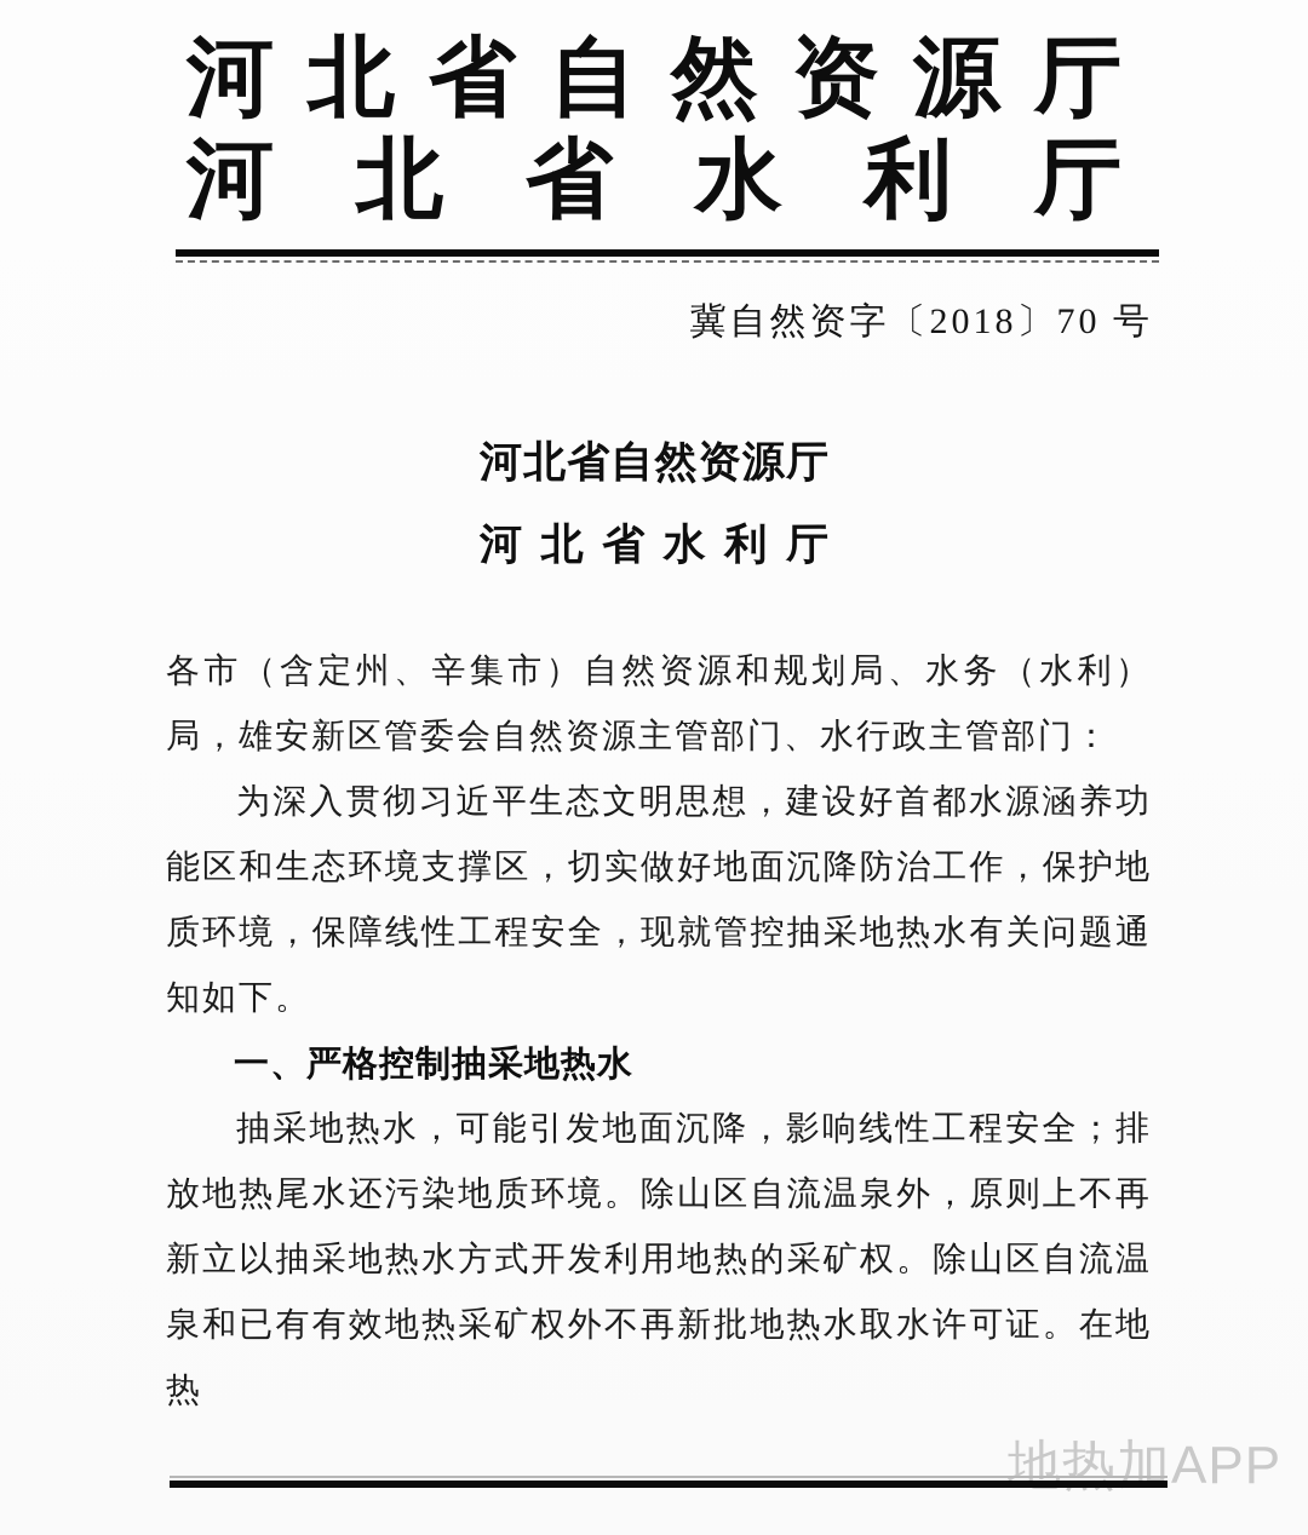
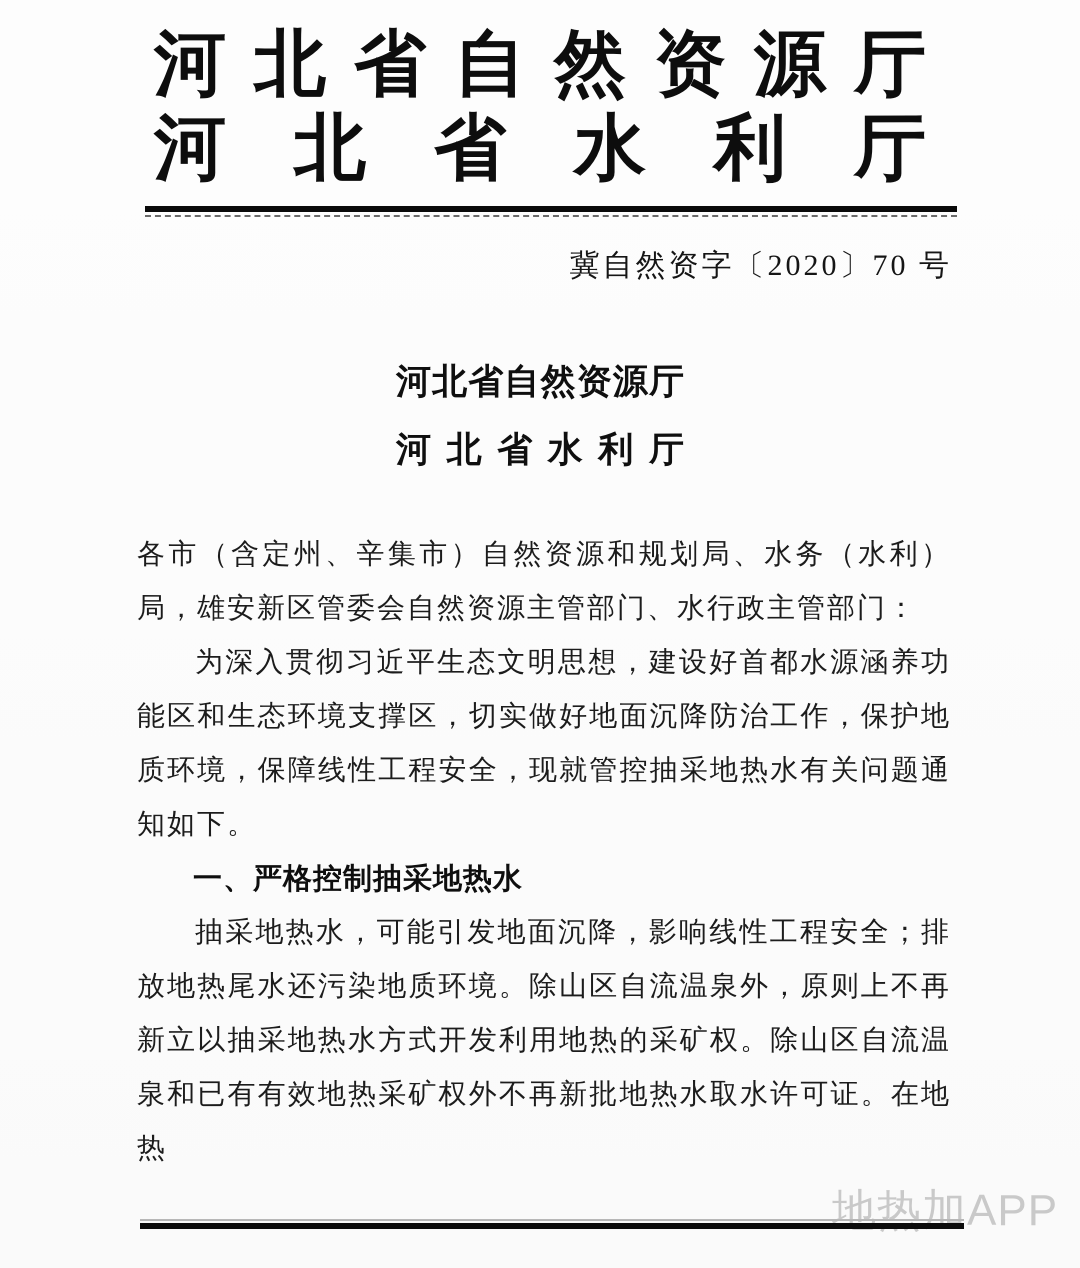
  河北省自然资源厅
  河北省水利厅
- 冀自然资字〔2018〕70 号
+ 冀自然资字〔2020〕70 号
  河北省自然资源厅
  河北省水利厅
  各市（含定州、辛集市）自然资源和规划局、水务（水利）局，雄安新区管委会自然资源主管部门、水行政主管部门：
  为深入贯彻习近平生态文明思想，建设好首都水源涵养功能区和生态环境支撑区，切实做好地面沉降防治工作，保护地质环境，保障线性工程安全，现就管控抽采地热水有关问题通知如下。
  一、严格控制抽采地热水
  抽采地热水，可能引发地面沉降，影响线性工程安全；排放地热尾水还污染地质环境。除山区自流温泉外，原则上不再新立以抽采地热水方式开发利用地热的采矿权。除山区自流温泉和已有有效地热采矿权外不再新批地热水取水许可证。在地热
  地热加APP
